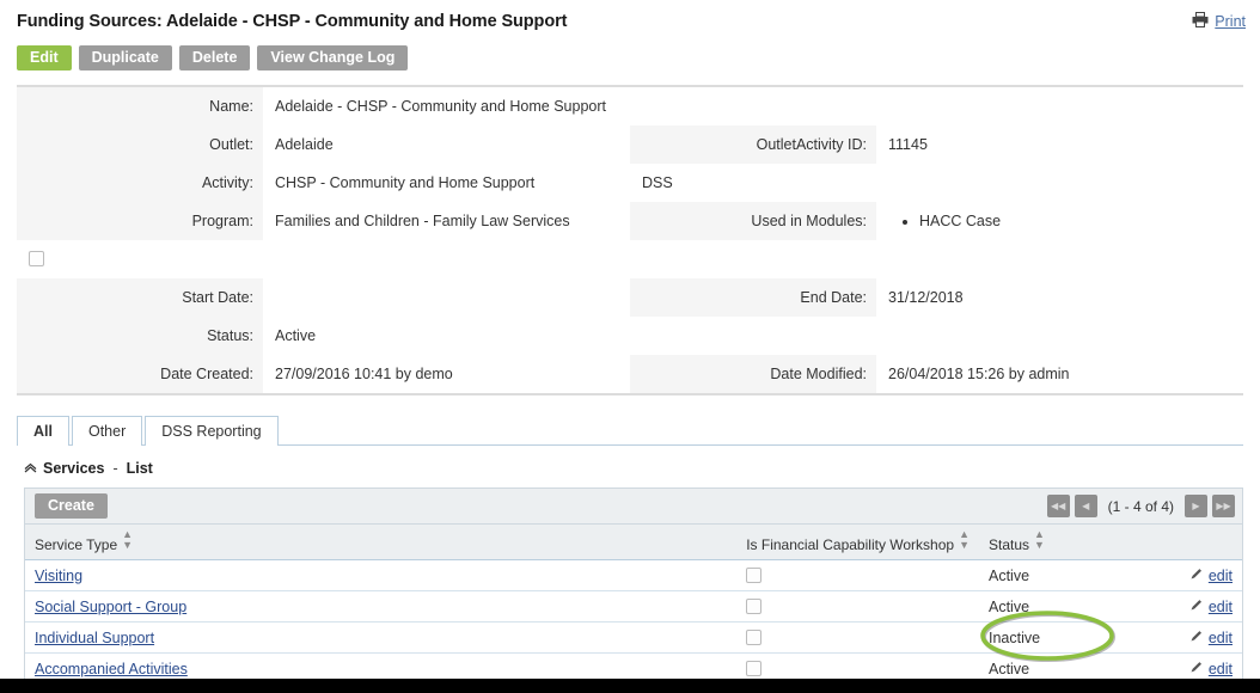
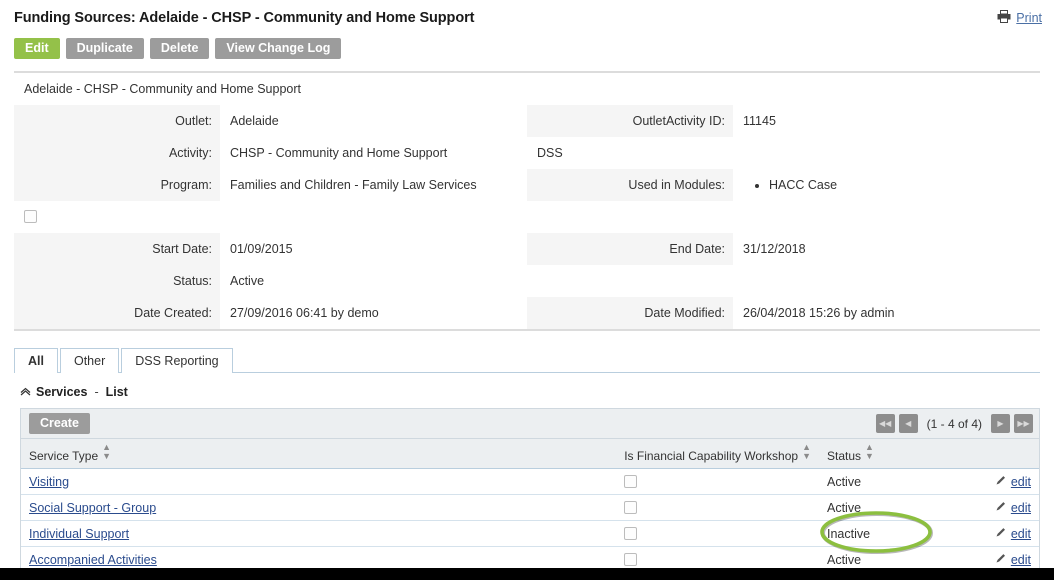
  Funding Sources: Adelaide - CHSP - Community and Home Support
  Print
  Edit
  Duplicate
  Delete
  View Change Log
- Name:
  Adelaide - CHSP - Community and Home Support
  Outlet:
  Adelaide
  OutletActivity ID:
  11145
  Activity:
  CHSP - Community and Home Support
  DSS
  Program:
  Families and Children - Family Law Services
  Used in Modules:
  HACC Case
  Start Date:
+ 01/09/2015
  End Date:
  31/12/2018
  Status:
  Active
  Date Created:
- 27/09/2016 10:41 by demo
+ 27/09/2016 06:41 by demo
  Date Modified:
  26/04/2018 15:26 by admin
  All
  Other
  DSS Reporting
  Services
  -
  List
  Create
  ◀◀
  ◀
  (1 - 4 of 4)
  ▶
  ▶▶
  Service Type▲▼	Is Financial Capability Workshop▲▼	Status▲▼
  Visiting		Active	edit
  Social Support - Group		Active	edit
  Individual Support		Inactive	edit
  Accompanied Activities		Active	edit
